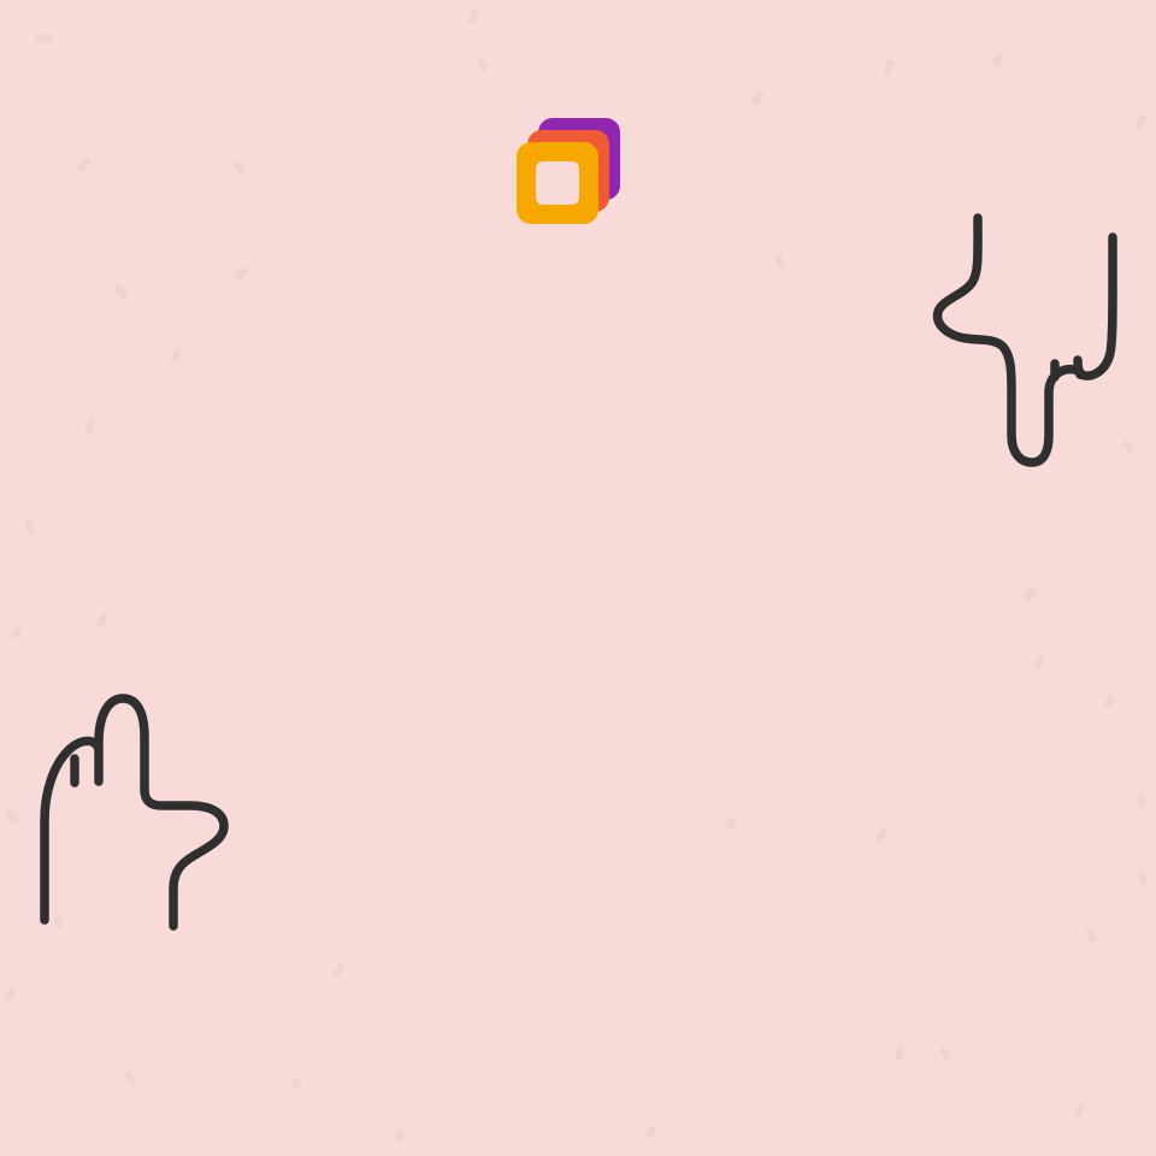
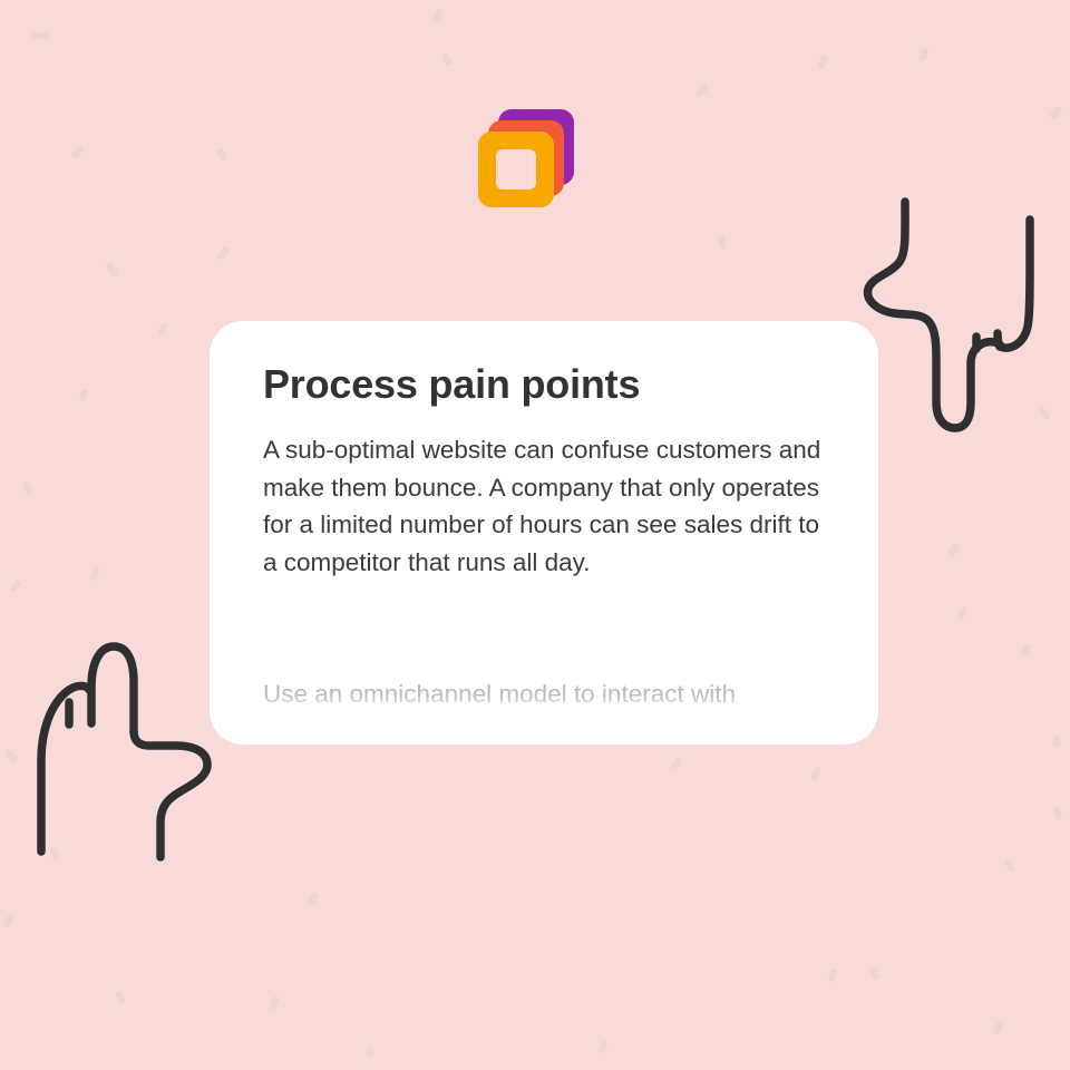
+ Process pain points
+ A sub-optimal website can confuse customers and make them bounce. A company that only operates for a limited number of hours can see sales drift to a competitor that runs all day.
+ Use an omnichannel model to interact with
